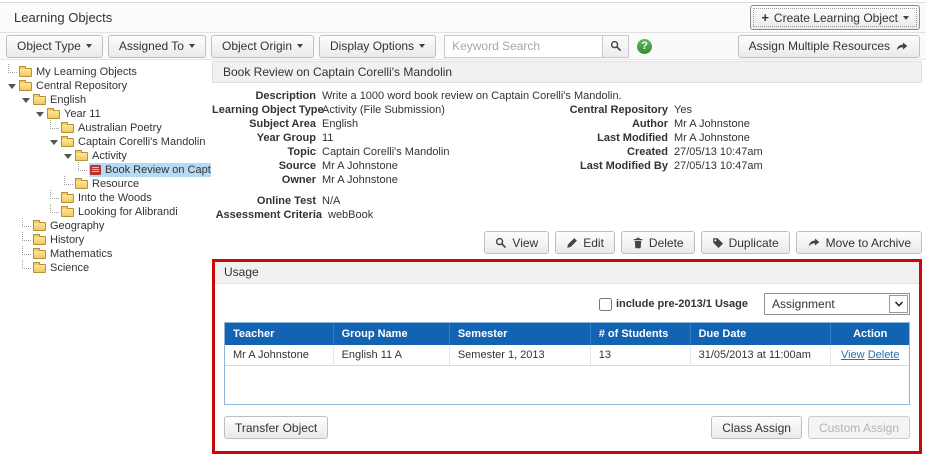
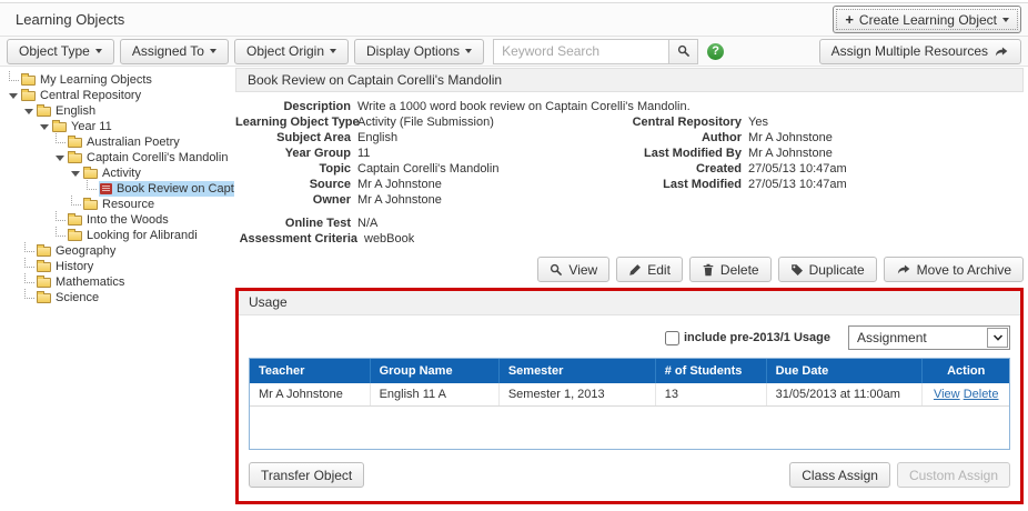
  Learning Objects
  +
  Create Learning Object
  Object Type
  Assigned To
  Object Origin
  Display Options
  Keyword Search
  ?
  Assign Multiple Resources
  My Learning Objects
  Central Repository
  English
  Year 11
  Australian Poetry
  Captain Corelli's Mandolin
  Activity
  Book Review on Capt
  Resource
  Into the Woods
  Looking for Alibrandi
  Geography
  History
  Mathematics
  Science
  Book Review on Captain Corelli's Mandolin
  Description
  Write a 1000 word book review on Captain Corelli's Mandolin.
  Learning Object Typ
  Activity (File Submission)
  Subject Area
  English
  Year Group
  11
  Topic
  Captain Corelli's Mandolin
  Source
  Mr A Johnstone
  Owner
  Mr A Johnstone
  Online Test
  N/A
  Assessment Criteria
  webBook
  Central Repository
  Yes
  Author
  Mr A Johnstone
- Last Modified
+ Last Modified By
  Mr A Johnstone
  Created
  27/05/13 10:47am
- Last Modified By
+ Last Modified
  27/05/13 10:47am
  View
  Edit
  Delete
  Duplicate
  Move to Archive
  Usage
  include pre-2013/1 Usage
  Assignment
  Teacher	Group Name	Semester	# of Students	Due Date	Action
  Mr A Johnstone	English 11 A	Semester 1, 2013	13	31/05/2013 at 11:00am	View Delete
  Transfer Object
  Class Assign
  Custom Assign
